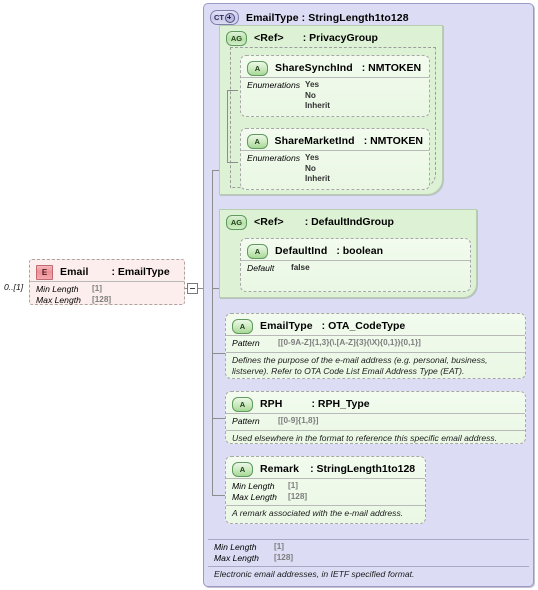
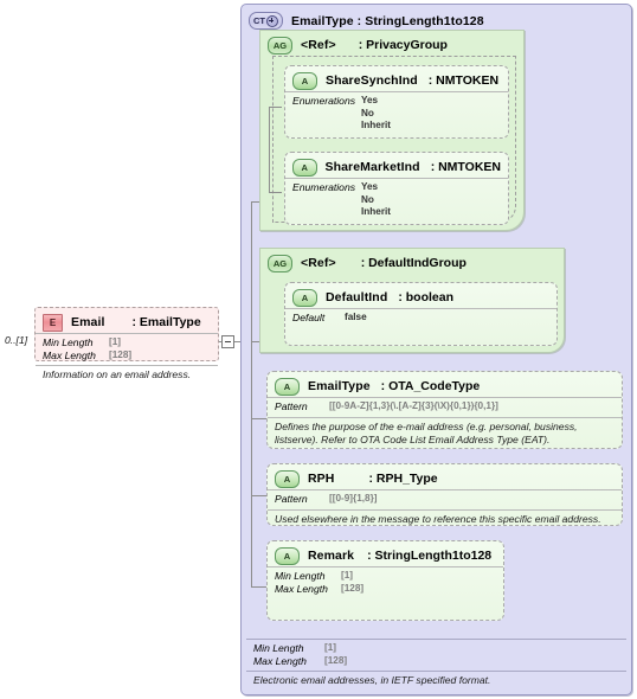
  0..[1]
  E
  Email
  : EmailType
  Min Length
  [1]
  Max Length
  [128]
+ Information on an email address.
  CT
  EmailType : StringLength1to128
  Min Length
  [1]
  Max Length
  [128]
  Electronic email addresses, in IETF specified format.
  AG
  <Ref>
  : PrivacyGroup
  A
  ShareSynchInd
  : NMTOKEN
  Enumerations
  Yes
  No
  Inherit
  A
  ShareMarketInd
  : NMTOKEN
  Enumerations
  Yes
  No
  Inherit
  AG
  <Ref>
  : DefaultIndGroup
  A
  DefaultInd
  : boolean
  Default
  false
  A
  EmailType
  : OTA_CodeType
  Pattern
  [[0-9A-Z]{1,3}(\.[A-Z]{3}(\X){0,1}){0,1}]
  Defines the purpose of the e-mail address (e.g. personal, business, listserve). Refer to OTA Code List Email Address Type (EAT).
  A
  RPH
  : RPH_Type
  Pattern
  [[0-9]{1,8}]
- Used elsewhere in the format to reference this specific email address.
+ Used elsewhere in the message to reference this specific email address.
  A
  Remark
  : StringLength1to128
  Min Length
  [1]
  Max Length
  [128]
- A remark associated with the e-mail address.
